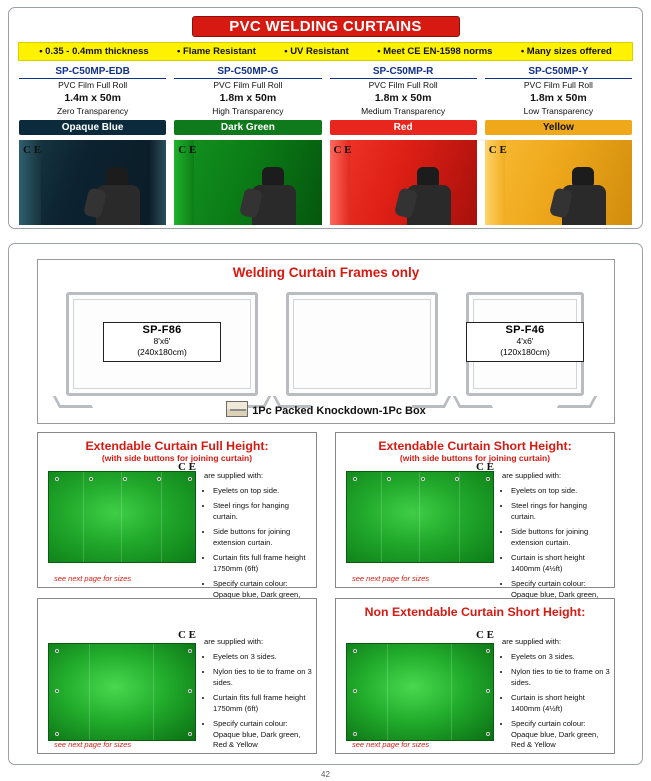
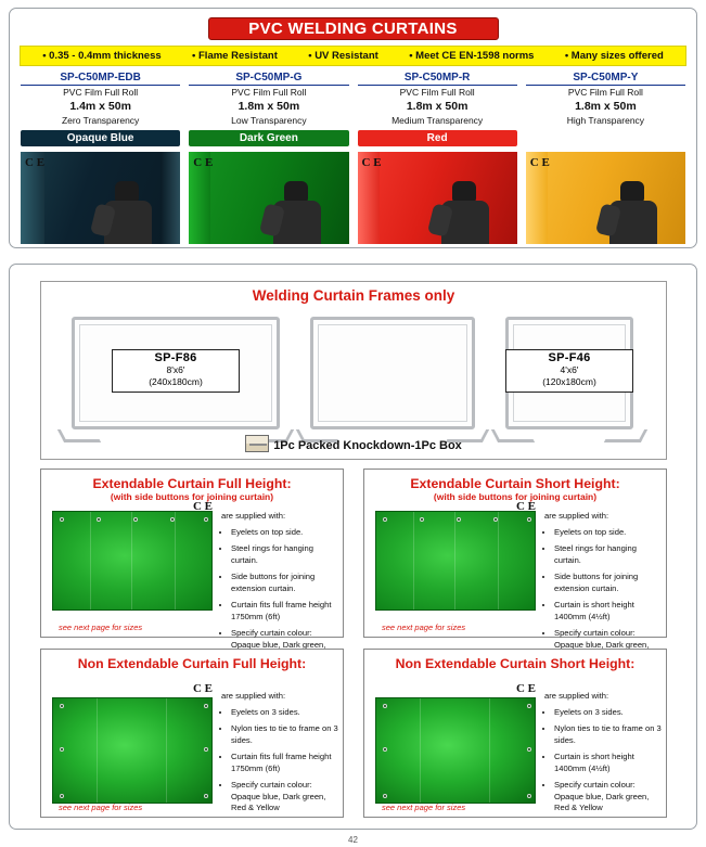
  PVC WELDING CURTAINS
  • 0.35 - 0.4mm thickness
  • Flame Resistant
  • UV Resistant
  • Meet CE EN-1598 norms
  • Many sizes offered
  SP-C50MP-EDB
  PVC Film Full Roll
  1.4m x 50m
  Zero Transparency
  Opaque Blue
  SP-C50MP-G
  PVC Film Full Roll
  1.8m x 50m
- High Transparency
+ Low Transparency
  Dark Green
  SP-C50MP-R
  PVC Film Full Roll
  1.8m x 50m
  Medium Transparency
  Red
  SP-C50MP-Y
  PVC Film Full Roll
  1.8m x 50m
- Low Transparency
+ High Transparency
- Yellow
  C E
  C E
  C E
  C E
  Welding Curtain Frames only
  SP-F86
  8'x6'
  (240x180cm)
  SP-F46
  4'x6'
  (120x180cm)
  1Pc Packed Knockdown-1Pc Box
  Extendable Curtain Full Height:
  (with side buttons for joining curtain)
  C E
  see next page for sizes
  are supplied with:
  Eyelets on top side.
  Steel rings for hanging curtain.
  Side buttons for joining extension curtain.
  Curtain fits full frame height 1750mm (6ft)
  Specify curtain colour: Opaque blue, Dark green,
  Extendable Curtain Short Height:
  (with side buttons for joining curtain)
  C E
  see next page for sizes
  are supplied with:
  Eyelets on top side.
  Steel rings for hanging curtain.
  Side buttons for joining extension curtain.
  Curtain is short height 1400mm (4½ft)
  Specify curtain colour: Opaque blue, Dark green,
+ Non Extendable Curtain Full Height:
  C E
  see next page for sizes
  are supplied with:
  Eyelets on 3 sides.
  Nylon ties to tie to frame on 3 sides.
  Curtain fits full frame height 1750mm (6ft)
  Specify curtain colour: Opaque blue, Dark green, Red & Yellow
  Non Extendable Curtain Short Height:
  C E
  see next page for sizes
  are supplied with:
  Eyelets on 3 sides.
  Nylon ties to tie to frame on 3 sides.
  Curtain is short height 1400mm (4½ft)
  Specify curtain colour: Opaque blue, Dark green, Red & Yellow
  42
